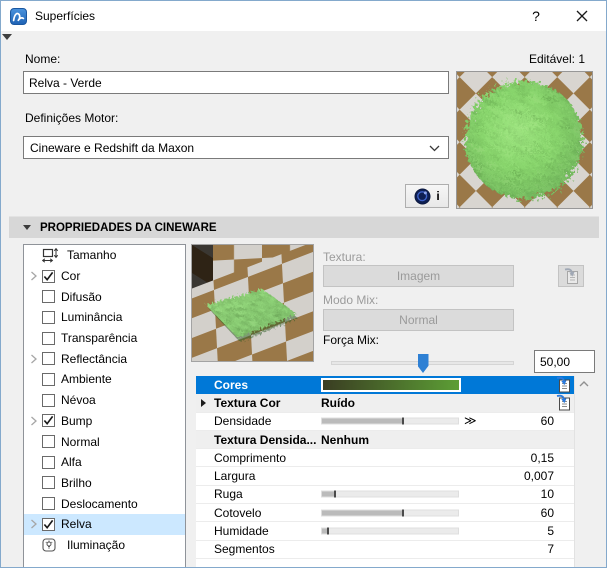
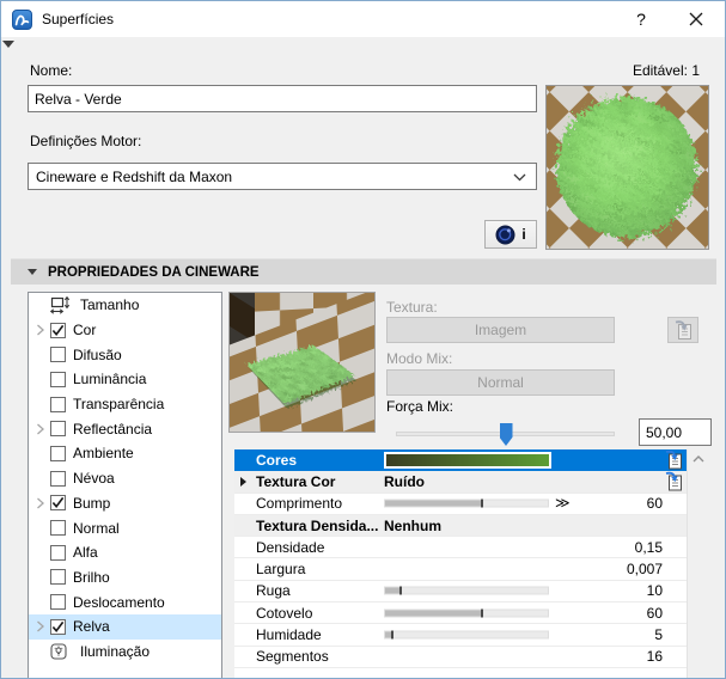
  Superfícies
  ?
  Nome:
  Editável: 1
  Relva - Verde
  Definições Motor:
  Cineware e Redshift da Maxon
  i
  PROPRIEDADES DA CINEWARE
  Tamanho
  Cor
  Difusão
  Luminância
  Transparência
  Reflectância
  Ambiente
  Névoa
  Bump
  Normal
  Alfa
  Brilho
  Deslocamento
  Relva
  Iluminação
  Textura:
  Imagem
  Modo Mix:
  Normal
  Força Mix:
  50,00
  Cores
  Textura Cor
  Ruído
- Densidade
+ Comprimento
  ≫
  60
  Textura Densida...
  Nenhum
- Comprimento
+ Densidade
  0,15
  Largura
  0,007
  Ruga
  10
  Cotovelo
  60
  Humidade
  5
  Segmentos
- 7
+ 16
